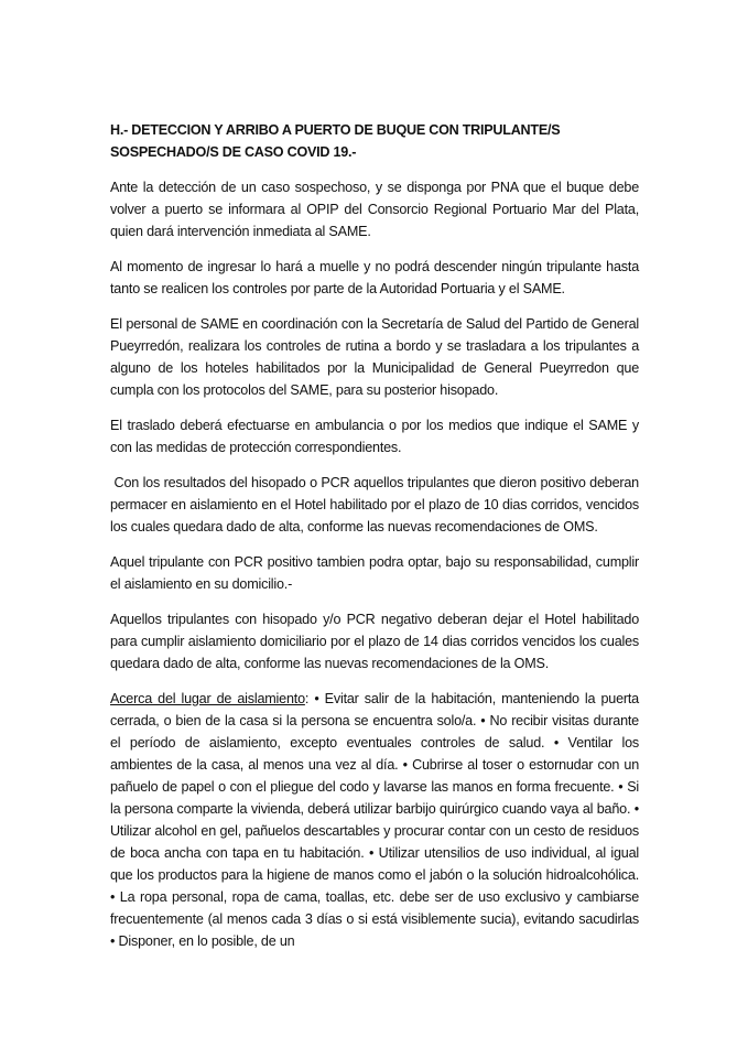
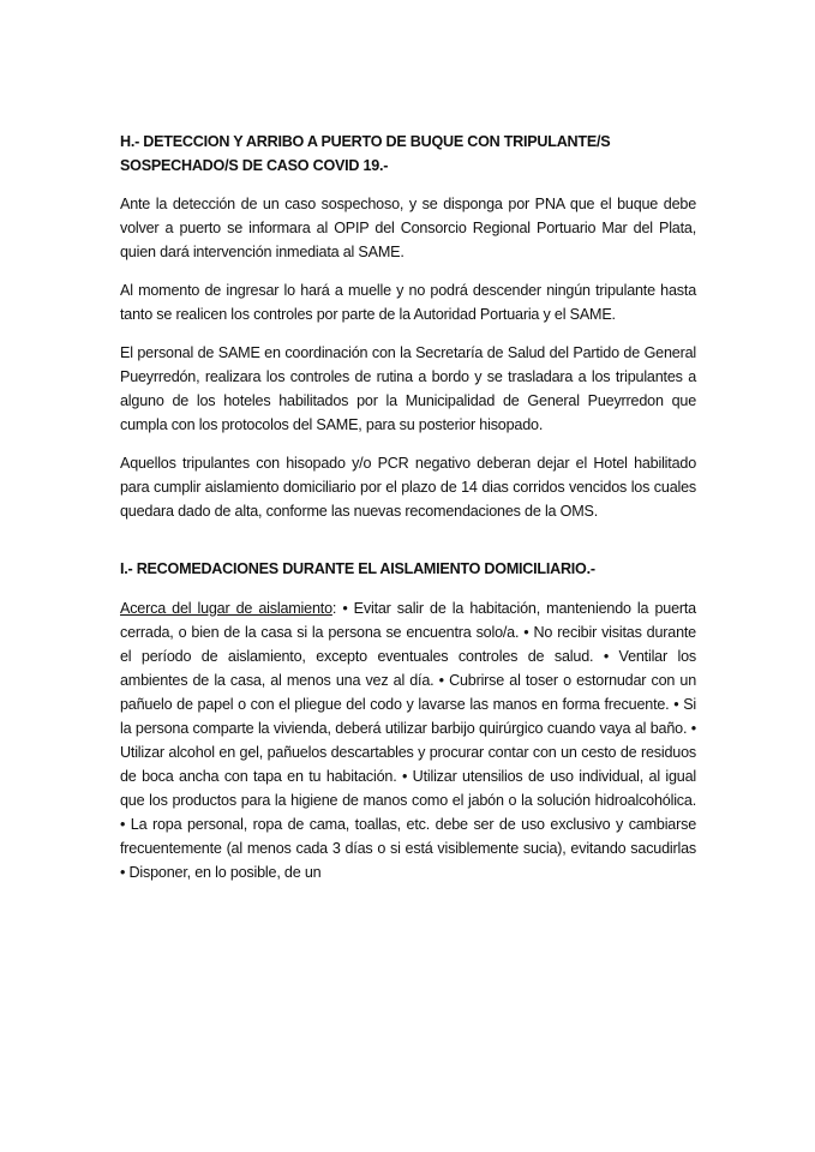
  H.- DETECCION Y ARRIBO A PUERTO DE BUQUE CON TRIPULANTE/S SOSPECHADO/S DE CASO COVID 19.-
  Ante la detección de un caso sospechoso, y se disponga por PNA que el buque debe volver a puerto se informara al OPIP del Consorcio Regional Portuario Mar del Plata, quien dará intervención inmediata al SAME.
  Al momento de ingresar lo hará a muelle y no podrá descender ningún tripulante hasta tanto se realicen los controles por parte de la Autoridad Portuaria y el SAME.
  El personal de SAME en coordinación con la Secretaría de Salud del Partido de General Pueyrredón, realizara los controles de rutina a bordo y se trasladara a los tripulantes a alguno de los hoteles habilitados por la Municipalidad de General Pueyrredon que cumpla con los protocolos del SAME, para su posterior hisopado.
- El traslado deberá efectuarse en ambulancia o por los medios que indique el SAME y con las medidas de protección correspondientes.
- Con los resultados del hisopado o PCR aquellos tripulantes que dieron positivo deberan permacer en aislamiento en el Hotel habilitado por el plazo de 10 dias corridos, vencidos los cuales quedara dado de alta, conforme las nuevas recomendaciones de OMS.
- Aquel tripulante con PCR positivo tambien podra optar, bajo su responsabilidad, cumplir el aislamiento en su domicilio.-
  Aquellos tripulantes con hisopado y/o PCR negativo deberan dejar el Hotel habilitado para cumplir aislamiento domiciliario por el plazo de 14 dias corridos vencidos los cuales quedara dado de alta, conforme las nuevas recomendaciones de la OMS.
+ I.- RECOMEDACIONES DURANTE EL AISLAMIENTO DOMICILIARIO.-
  Acerca del lugar de aislamiento: • Evitar salir de la habitación, manteniendo la puerta cerrada, o bien de la casa si la persona se encuentra solo/a. • No recibir visitas durante el período de aislamiento, excepto eventuales controles de salud. • Ventilar los ambientes de la casa, al menos una vez al día. • Cubrirse al toser o estornudar con un pañuelo de papel o con el pliegue del codo y lavarse las manos en forma frecuente. • Si la persona comparte la vivienda, deberá utilizar barbijo quirúrgico cuando vaya al baño. • Utilizar alcohol en gel, pañuelos descartables y procurar contar con un cesto de residuos de boca ancha con tapa en tu habitación. • Utilizar utensilios de uso individual, al igual que los productos para la higiene de manos como el jabón o la solución hidroalcohólica. • La ropa personal, ropa de cama, toallas, etc. debe ser de uso exclusivo y cambiarse frecuentemente (al menos cada 3 días o si está visiblemente sucia), evitando sacudirlas • Disponer, en lo posible, de un
